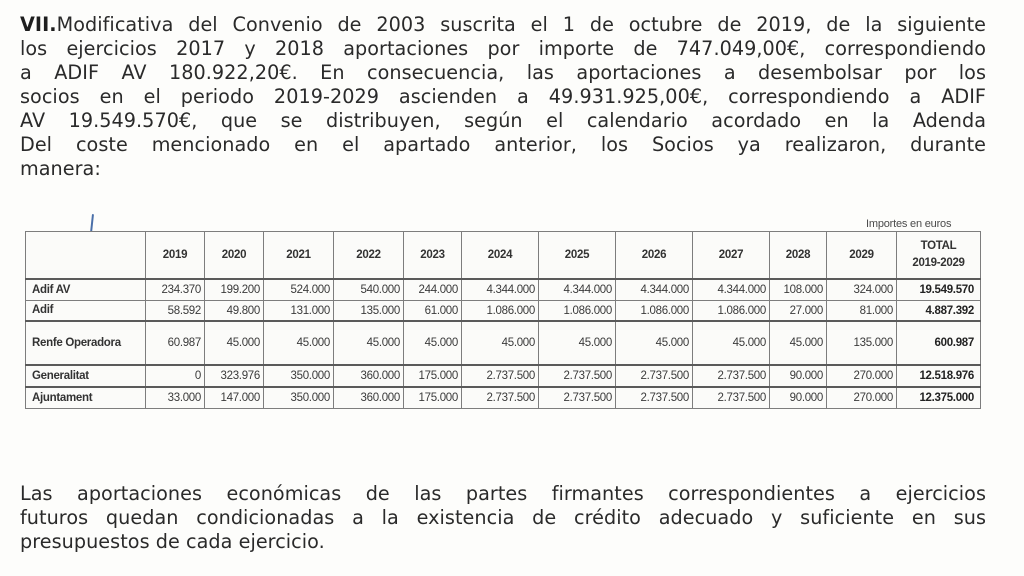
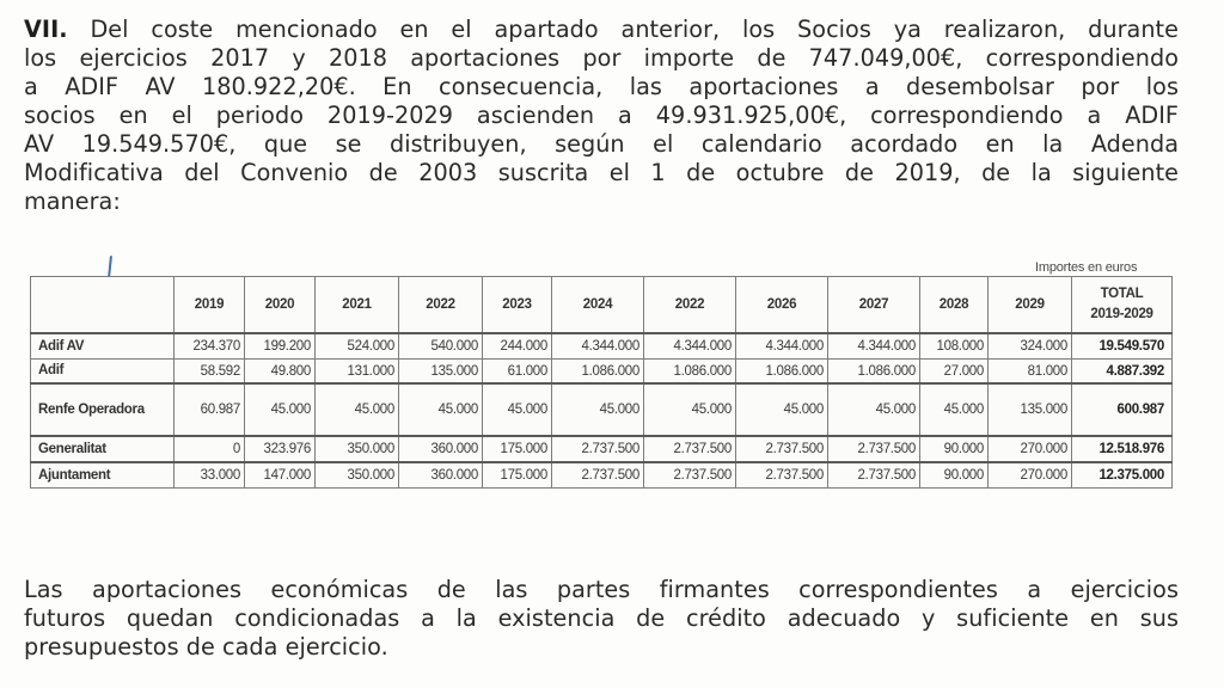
- VII.Modificativa del Convenio de 2003 suscrita el 1 de octubre de 2019, de la siguiente
+ VII. Del coste mencionado en el apartado anterior, los Socios ya realizaron, durante
  los ejercicios 2017 y 2018 aportaciones por importe de 747.049,00€, correspondiendo
  a ADIF AV 180.922,20€. En consecuencia, las aportaciones a desembolsar por los
  socios en el periodo 2019-2029 ascienden a 49.931.925,00€, correspondiendo a ADIF
  AV 19.549.570€, que se distribuyen, según el calendario acordado en la Adenda
- Del coste mencionado en el apartado anterior, los Socios ya realizaron, durante
+ Modificativa del Convenio de 2003 suscrita el 1 de octubre de 2019, de la siguiente
  manera:
  Importes en euros
- 	2019	2020	2021	2022	2023	2024	2025	2026	2027	2028	2029	TOTAL2019-2029
+ 	2019	2020	2021	2022	2023	2024	2022	2026	2027	2028	2029	TOTAL2019-2029
  Adif AV	234.370	199.200	524.000	540.000	244.000	4.344.000	4.344.000	4.344.000	4.344.000	108.000	324.000	19.549.570
  Adif	58.592	49.800	131.000	135.000	61.000	1.086.000	1.086.000	1.086.000	1.086.000	27.000	81.000	4.887.392
  Renfe Operadora	60.987	45.000	45.000	45.000	45.000	45.000	45.000	45.000	45.000	45.000	135.000	600.987
  Generalitat	0	323.976	350.000	360.000	175.000	2.737.500	2.737.500	2.737.500	2.737.500	90.000	270.000	12.518.976
  Ajuntament	33.000	147.000	350.000	360.000	175.000	2.737.500	2.737.500	2.737.500	2.737.500	90.000	270.000	12.375.000
  Las aportaciones económicas de las partes firmantes correspondientes a ejercicios
  futuros quedan condicionadas a la existencia de crédito adecuado y suficiente en sus
  presupuestos de cada ejercicio.
